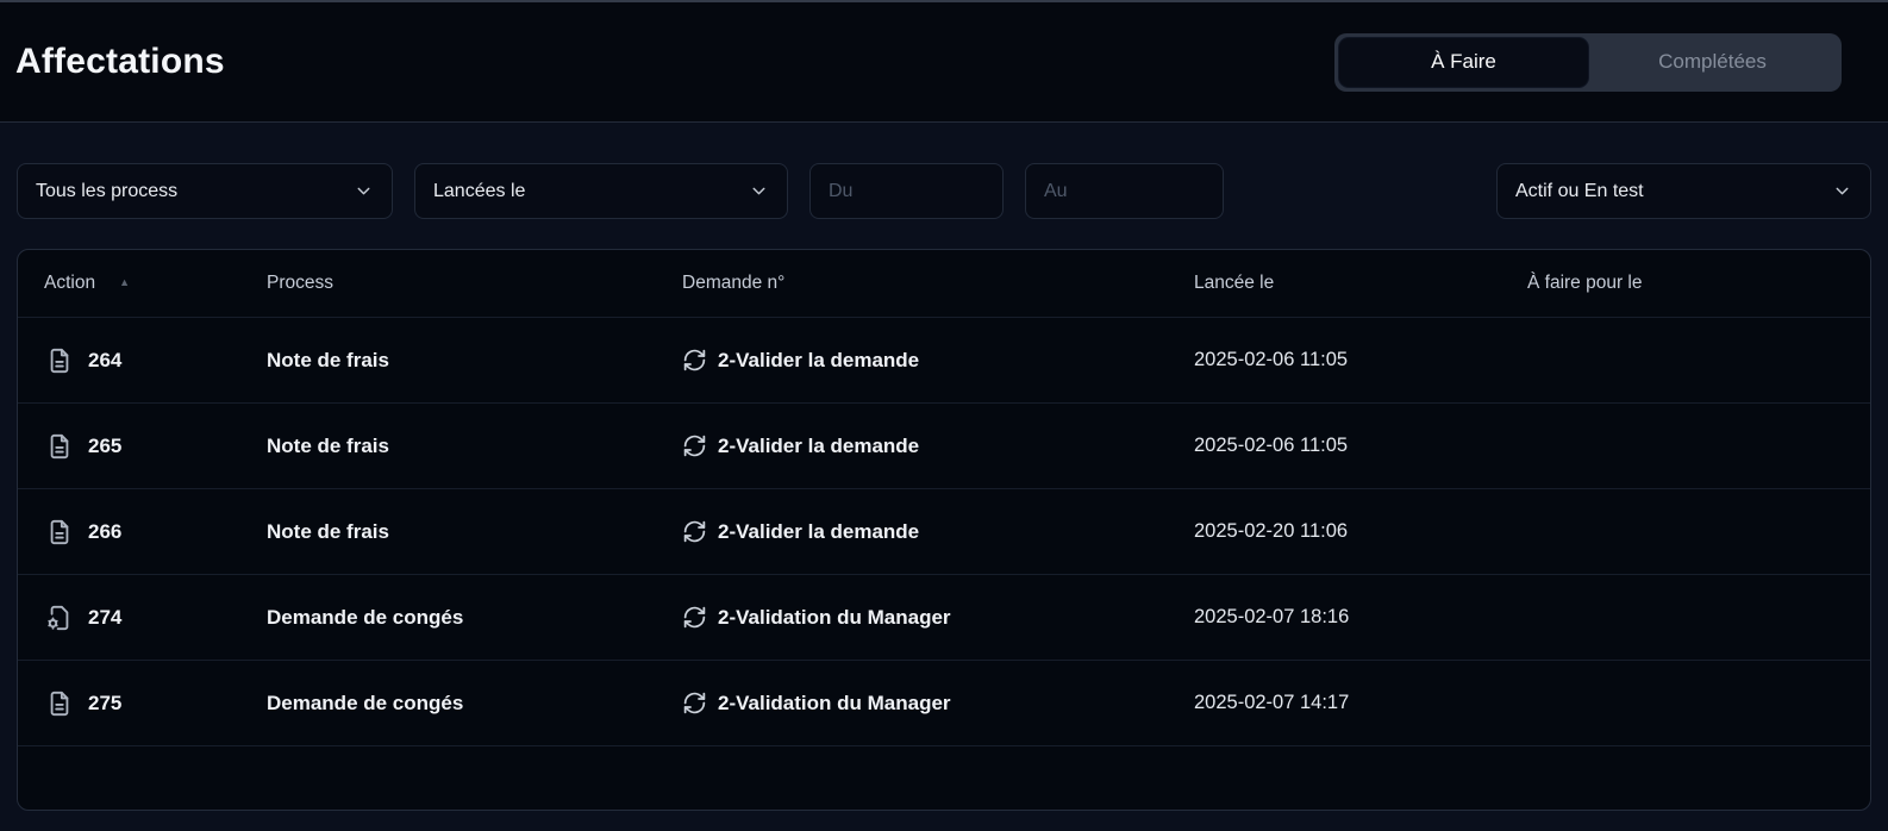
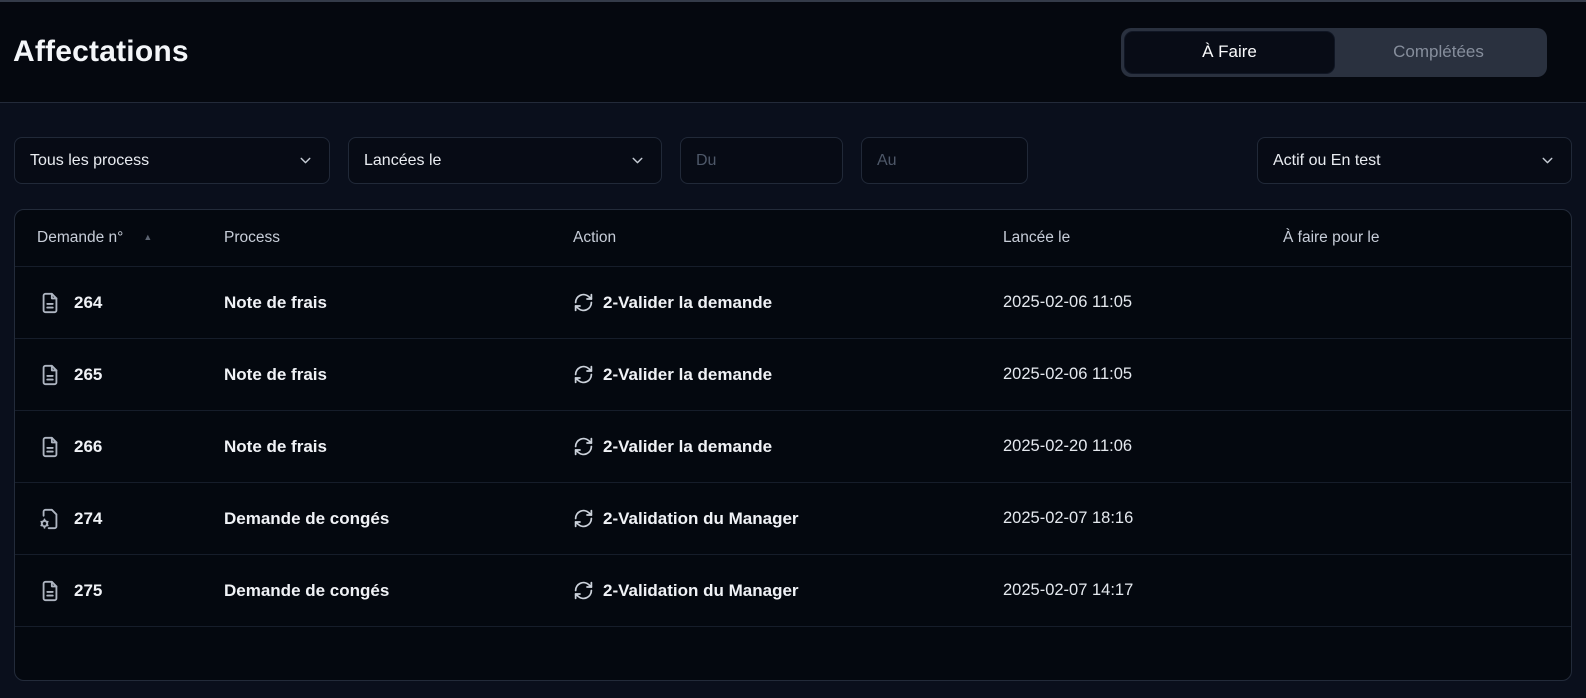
  Affectations
  À Faire
  Complétées
  Tous les process
  Lancées le
  Du
  Au
  Actif ou En test
- Action
+ Demande n°
  Process
- Demande n°
+ Action
  Lancée le
  À faire pour le
  264
  Note de frais
  2-Valider la demande
  2025-02-06 11:05
  265
  Note de frais
  2-Valider la demande
  2025-02-06 11:05
  266
  Note de frais
  2-Valider la demande
  2025-02-20 11:06
  274
  Demande de congés
  2-Validation du Manager
  2025-02-07 18:16
  275
  Demande de congés
  2-Validation du Manager
  2025-02-07 14:17
